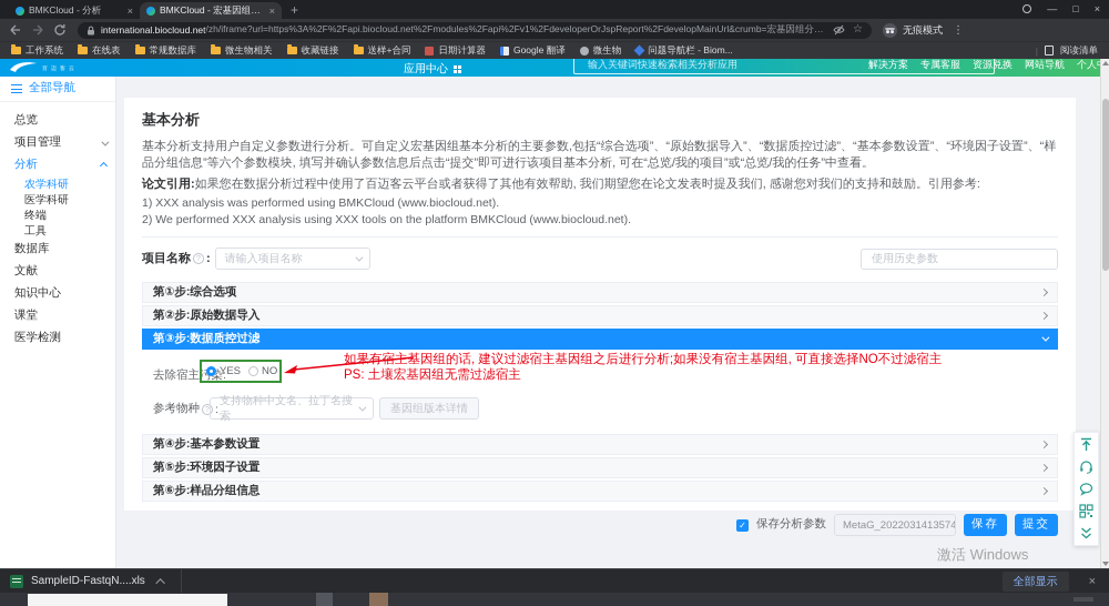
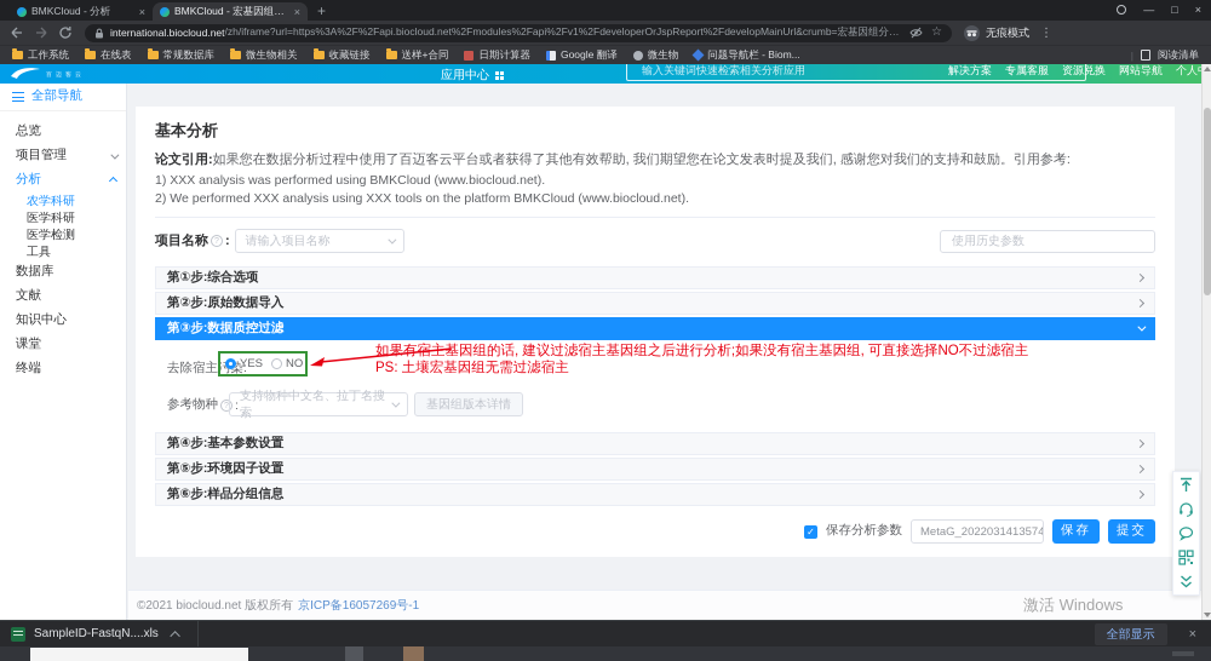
  BMKCloud - 分析
  ×
  BMKCloud - 宏基因组分
  ×
  +
  —
  □
  ×
  international.biocloud.net
  ☆
  无痕模式
  ⋮
  工作系统
  在线表
  常规数据库
  微生物相关
  收藏链接
  送样+合同
  日期计算器
  Google 翻译
  微生物
  问题导航栏 - Biom...
  阅读清单
  应用中心
  输入关键词快速检索相关分析应用
  解决方案
  专属客服
  资源兑换
  网站导航
  全部导航
  总览
  项目管理
  分析
  农学科研
  医学科研
- 终端
+ 医学检测
  工具
  数据库
  文献
  知识中心
  课堂
- 医学检测
+ 终端
  基本分析
- 基本分析支持用户自定义参数进行分析。可自定义宏基因组基本分析的主要参数,包括“综合选项”、“原始数据导入”、“数据质控过滤”、“基本参数设置”、“环境因子设置”、“样品分组信息”等六个参数模块, 填写并确认参数信息后点击“提交”即可进行该项目基本分析, 可在“总览/我的项目”或“总览/我的任务”中查看。
  论文引用:如果您在数据分析过程中使用了百迈客云平台或者获得了其他有效帮助, 我们期望您在论文发表时提及我们, 感谢您对我们的支持和鼓励。引用参考:
  1) XXX analysis was performed using BMKCloud (www.biocloud.net).
  2) We performed XXX analysis using XXX tools on the platform BMKCloud (www.biocloud.net).
  项目名称
  :
  请输入项目名称
  使用历史参数
  第①步:综合选项
  第②步:原始数据导入
  第③步:数据质控过滤
  去除宿主污染:
  YES
  NO
  如果有宿主基因组的话, 建议过滤宿主基因组之后进行分析;如果没有宿主基因组, 可直接选择NO不过滤宿主
  PS: 土壤宏基因组无需过滤宿主
  参考物种
  :
  支持物种中文名、拉丁名搜索
  基因组版本详情
  第④步:基本参数设置
  第⑤步:环境因子设置
  第⑥步:样品分组信息
  ✓
  保存分析参数
  MetaG_2022031413574
  保存
  提交
+ ©2021 biocloud.net 版权所有
+ 京ICP备16057269号-1
  激活 Windows
  SampleID-FastqN....xls
  全部显示
  ×
